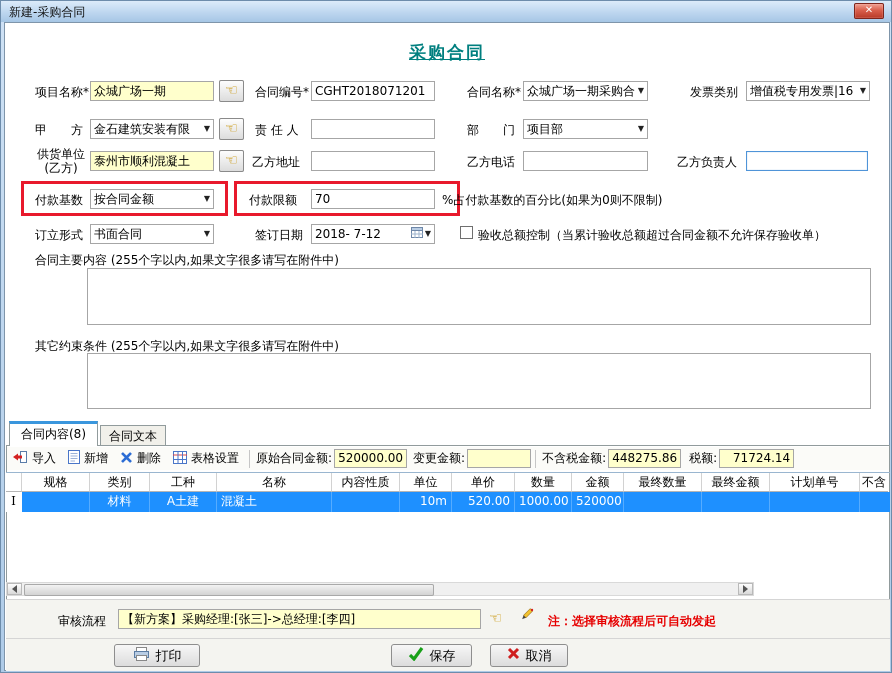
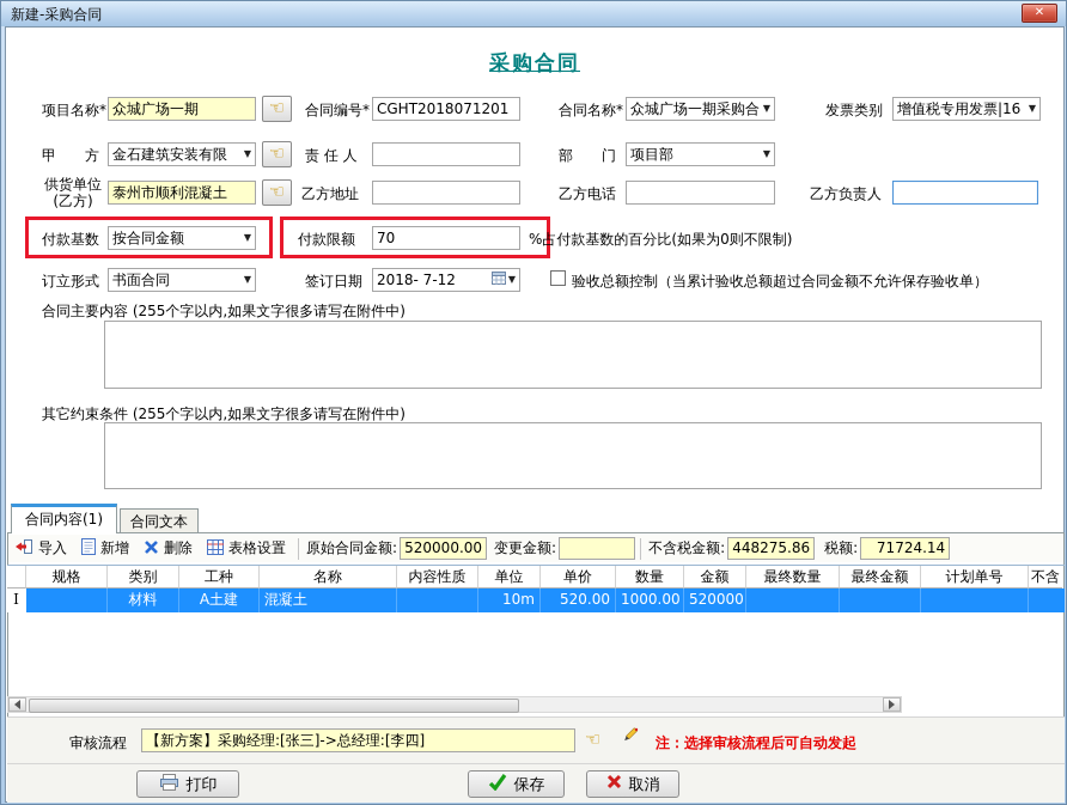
  新建-采购合同
  ✕
  采购合同
  项目名称*
  众城广场一期
  ☜
  合同编号*
  CGHT2018071201
  合同名称*
  众城广场一期采购合
  ▼
  发票类别
  增值税专用发票|16
  ▼
  甲 方
  金石建筑安装有限
  ▼
  ☜
  责 任 人
  部 门
  项目部
  ▼
  供货单位
  (乙方)
  泰州市顺利混凝土
  ☜
  乙方地址
  乙方电话
  乙方负责人
  付款基数
  按合同金额
  ▼
  付款限额
  70
  %占付款基数的百分比(如果为0则不限制)
  订立形式
  书面合同
  ▼
  签订日期
  2018- 7-12
  ▼
  验收总额控制（当累计验收总额超过合同金额不允许保存验收单）
  合同主要内容 (255个字以内,如果文字很多请写在附件中)
  其它约束条件 (255个字以内,如果文字很多请写在附件中)
- 合同内容(8)
+ 合同内容(1)
  合同文本
  导入
  新增
  删除
  表格设置
  原始合同金额:
  520000.00
  变更金额:
  不含税金额:
  448275.86
  税额:
  71724.14
  规格
  类别
  工种
  名称
  内容性质
  单位
  单价
  数量
  金额
  最终数量
  最终金额
  计划单号
  不含
  I
  材料
  A土建
  混凝土
  10m
  520.00
  1000.00
  520000.
  审核流程
  【新方案】采购经理:[张三]->总经理:[李四]
  ☜
  注：选择审核流程后可自动发起
  打印
  保存
  取消
